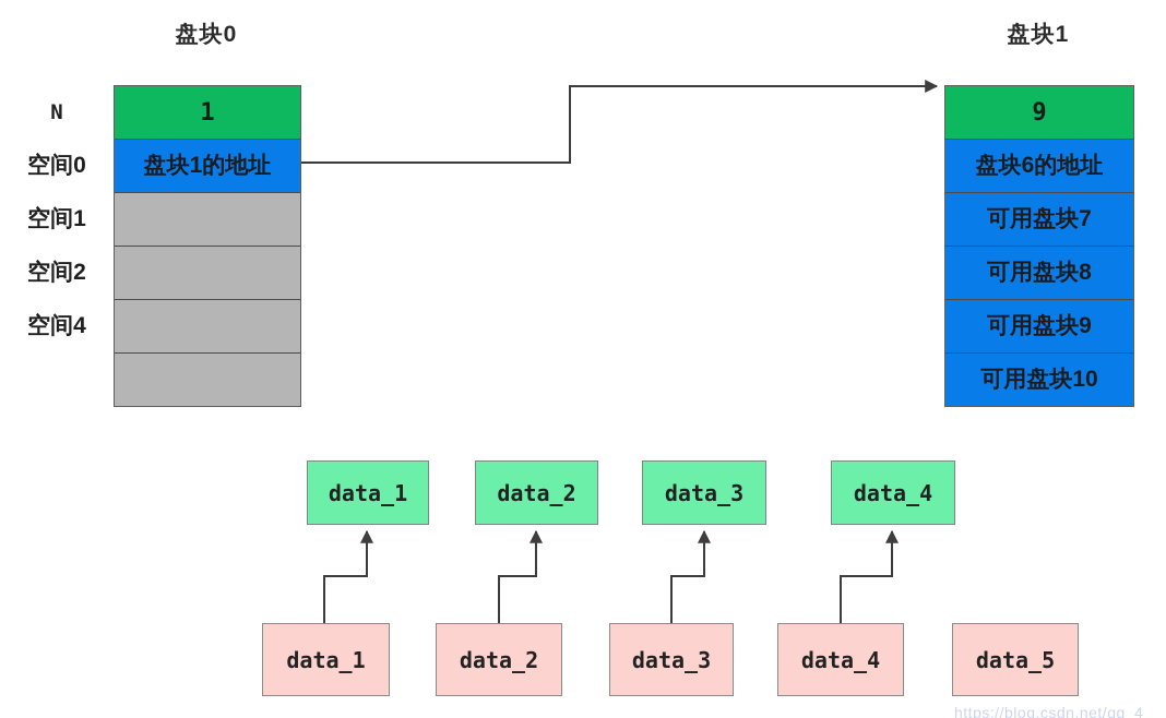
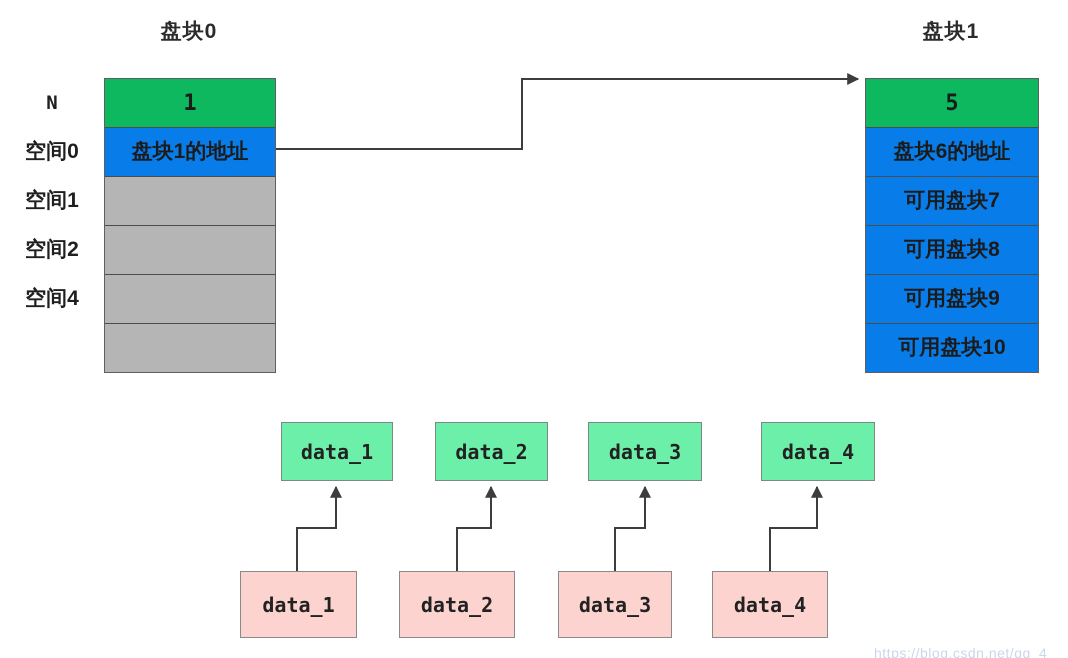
  盘块0
  盘块1
  N
  空间0
  空间1
  空间2
  空间4
  1
  盘块1的地址
- 9
+ 5
  盘块6的地址
  可用盘块7
  可用盘块8
  可用盘块9
  可用盘块10
  data_1
  data_2
  data_3
  data_4
  data_1
  data_2
  data_3
  data_4
- data_5
  https://blog.csdn.net/qq_4
